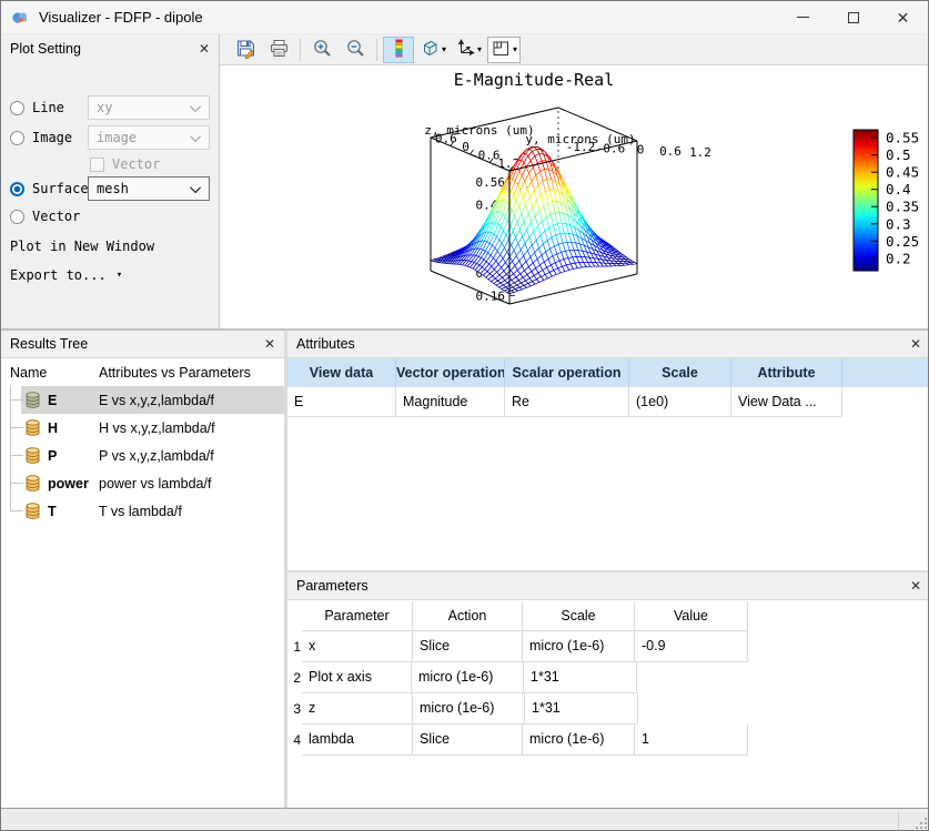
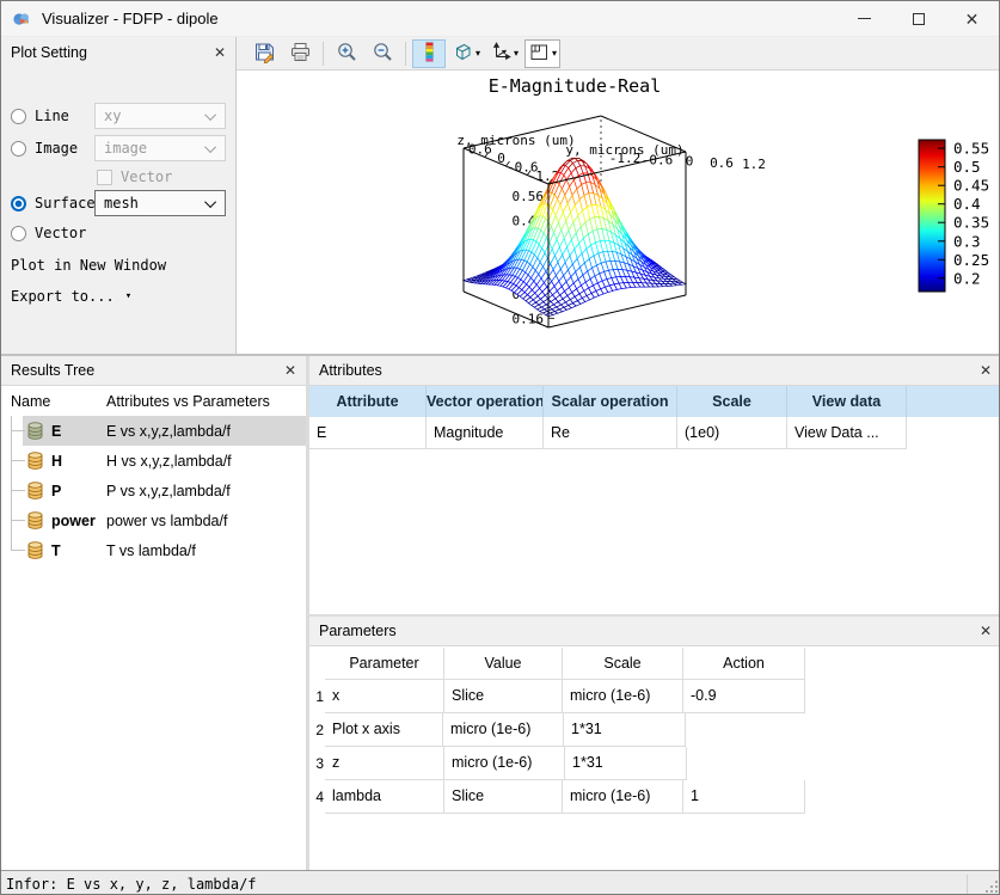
  Visualizer - FDFP - dipole
  ✕
  Plot Setting
  ✕
  Line
  xy
  Image
  image
  Vector
  Surface
  mesh
  Vector
  Plot in New Window
  Export to...
  ▾
  ▾
  ▾
  ▾
  E-Magnitude-Real
  0.56
  0.16
  0.6
  0
  -0.6
  -1.
  -1.2
  -.6
  0
  0.6
  1.2
  z, microns (um)
  y, microns (um
  0.55
  0.5
  0.45
  0.4
  0.35
  0.3
  0.25
  0.2
  Results Tree
  ✕
  Name
  Attributes vs Parameters
  E
  E vs x,y,z,lambda/f
  H
  H vs x,y,z,lambda/f
  P
  P vs x,y,z,lambda/f
  power
  power vs lambda/f
  T
  T vs lambda/f
  Attributes
  ✕
- View data
+ Attribute
  Vector operation
  Scalar operation
  Scale
- Attribute
+ View data
  E
  Magnitude
  Re
  (1e0)
  View Data ...
  Parameters
  ✕
  Parameter
- Action
+ Value
  Scale
- Value
+ Action
  1
  x
  Slice
  micro (1e-6)
  -0.9
  2
  Plot x axis
  micro (1e-6)
  1*31
  3
  z
  micro (1e-6)
  1*31
  4
  lambda
  Slice
  micro (1e-6)
  1
+ Infor: E vs x, y, z, lambda/f
